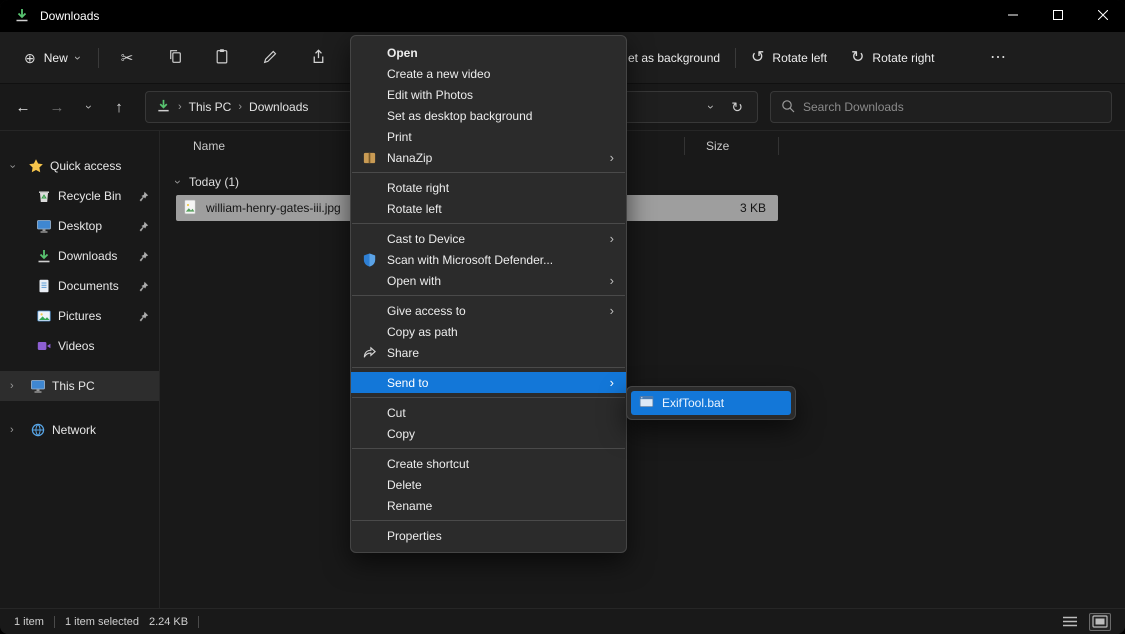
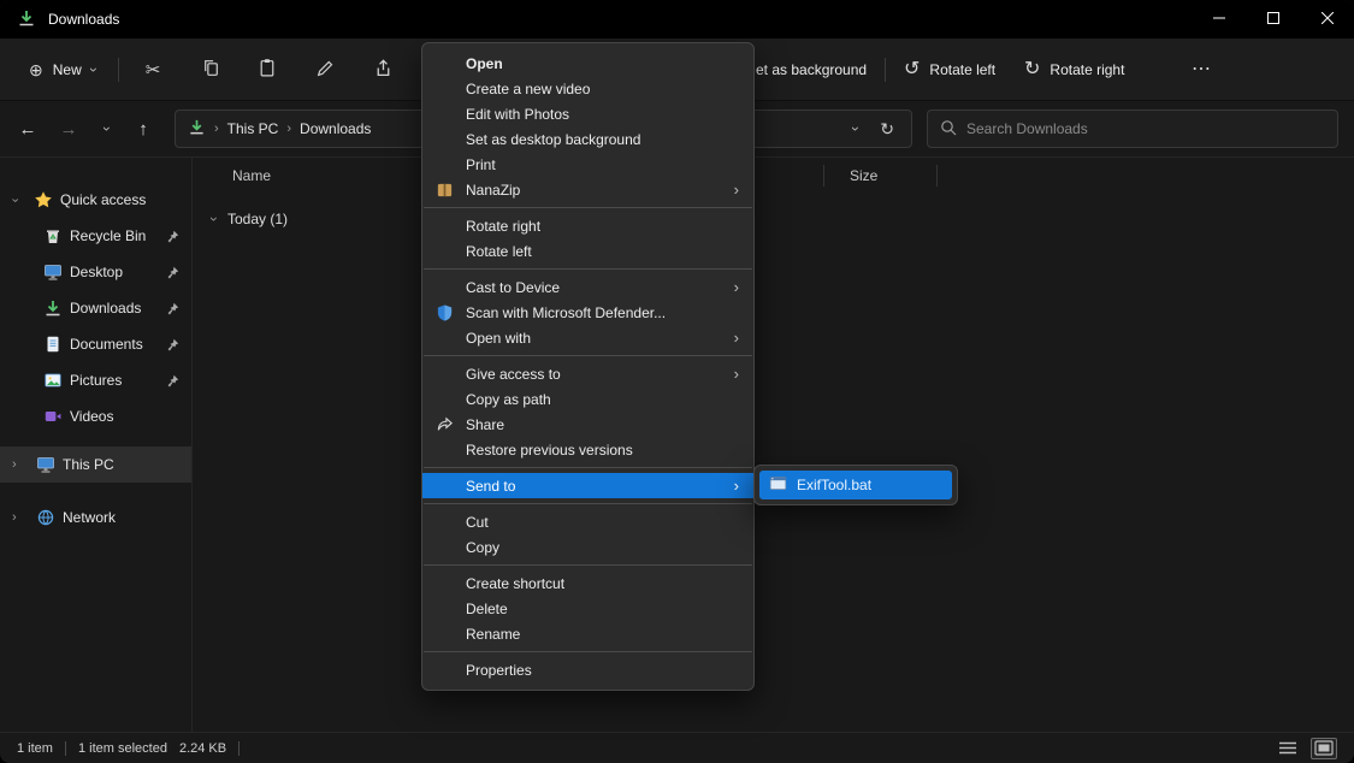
  Downloads
  ⊕
  New
  ✂
  et as background
  ↺
  Rotate left
  ↻
  Rotate right
  ⋯
  ←
  →
  ↑
  ›
  This PC
  ›
  Downloads
  ↻
  Search Downloads
  Quick access
  Recycle Bin
  Desktop
  Downloads
  Documents
  Pictures
  Videos
  ›
  This PC
  ›
  Network
  Name
  Size
  Today (1)
- william-henry-gates-iii.jpg
- 3 KB
  1 item
  1 item selected
  2.24 KB
  Open
  Create a new video
  Edit with Photos
  Set as desktop background
  Print
  NanaZip
  ›
  Rotate right
  Rotate left
  Cast to Device
  ›
  Scan with Microsoft Defender...
  Open with
  ›
  Give access to
  ›
  Copy as path
  Share
+ Restore previous versions
  Send to
  ›
  Cut
  Copy
  Create shortcut
  Delete
  Rename
  Properties
  ExifTool.bat
